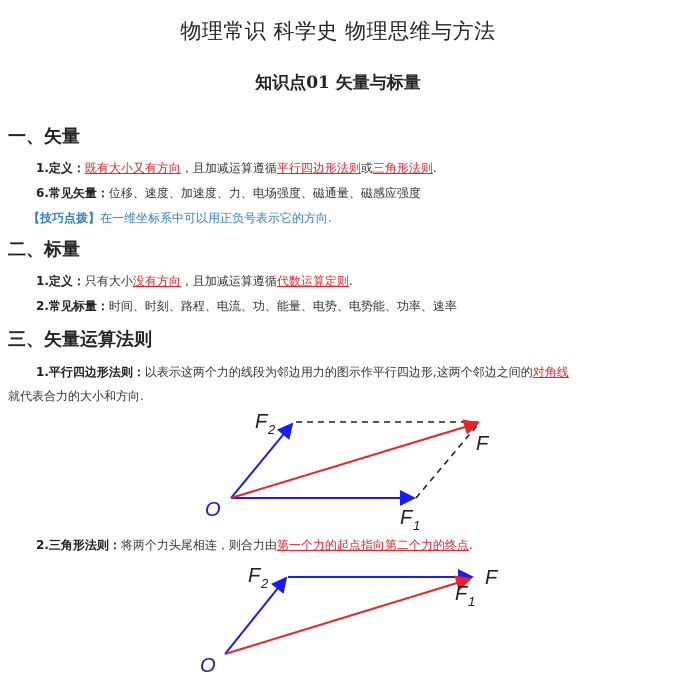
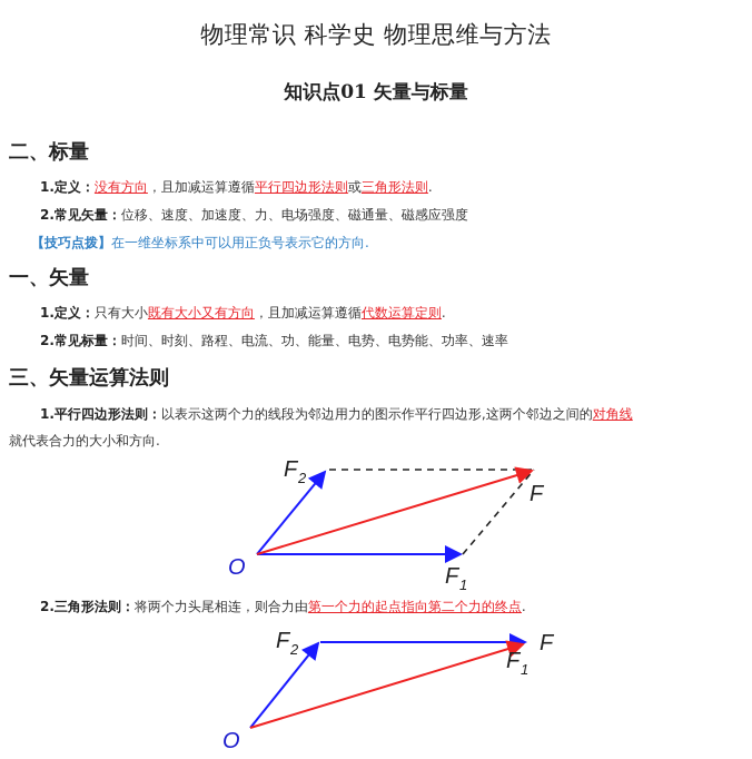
  物理常识 科学史 物理思维与方法
  知识点01 矢量与标量
- 一、矢量
+ 二、标量
- 1.定义：既有大小又有方向，且加减运算遵循平行四边形法则或三角形法则.
+ 1.定义：没有方向，且加减运算遵循平行四边形法则或三角形法则.
- 6.常见矢量：位移、速度、加速度、力、电场强度、磁通量、磁感应强度
+ 2.常见矢量：位移、速度、加速度、力、电场强度、磁通量、磁感应强度
  【技巧点拨】在一维坐标系中可以用正负号表示它的方向.
- 二、标量
+ 一、矢量
- 1.定义：只有大小没有方向，且加减运算遵循代数运算定则.
+ 1.定义：只有大小既有大小又有方向，且加减运算遵循代数运算定则.
  2.常见标量：时间、时刻、路程、电流、功、能量、电势、电势能、功率、速率
  三、矢量运算法则
  1.平行四边形法则：以表示这两个力的线段为邻边用力的图示作平行四边形,这两个邻边之间的对角线
  就代表合力的大小和方向.
  O
  F
  2
  F
  F
  1
  2.三角形法则：将两个力头尾相连，则合力由第一个力的起点指向第二个力的终点.
  O
  F
  2
  F
  F
  1
